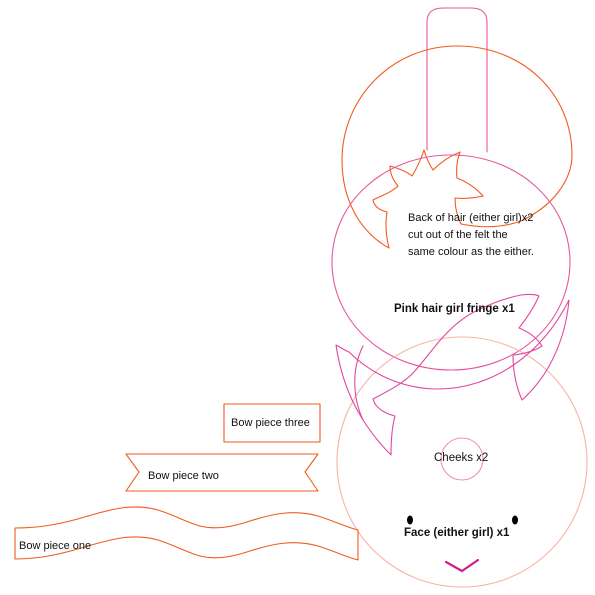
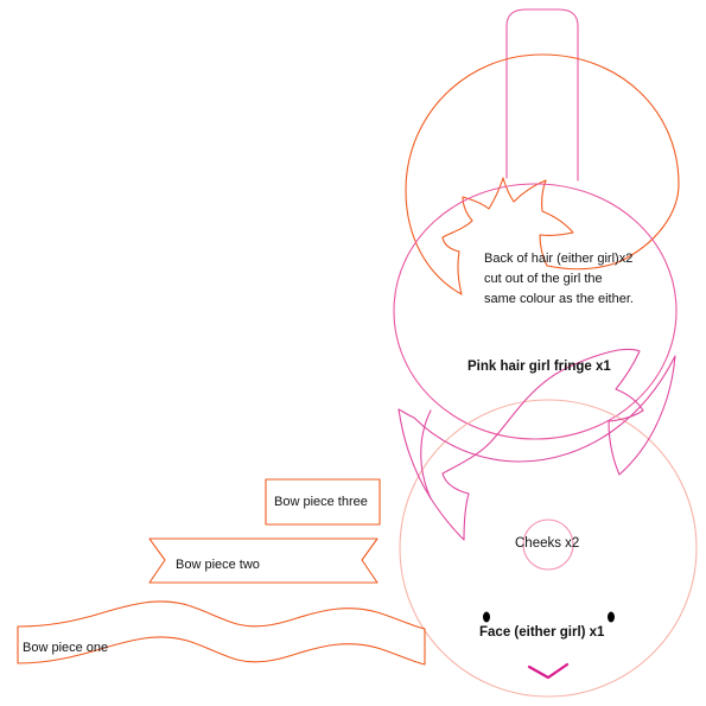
  Back of hair (either girl)x2
- cut out of the felt the
+ cut out of the girl the
  same colour as the either.
  Pink hair girl fringe x1
  Cheeks x2
  Face (either girl) x1
  Bow piece three
  Bow piece two
  Bow piece one
